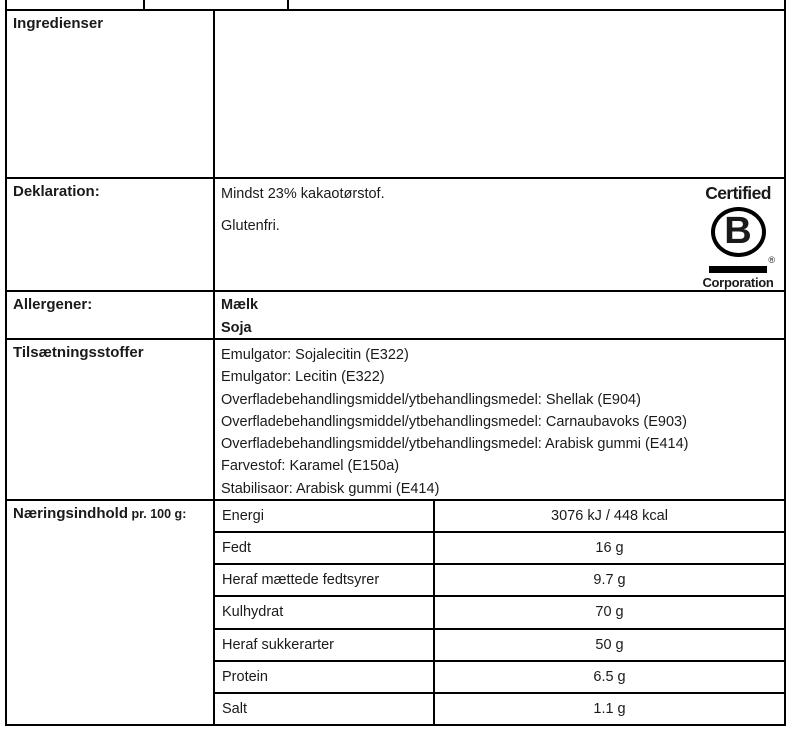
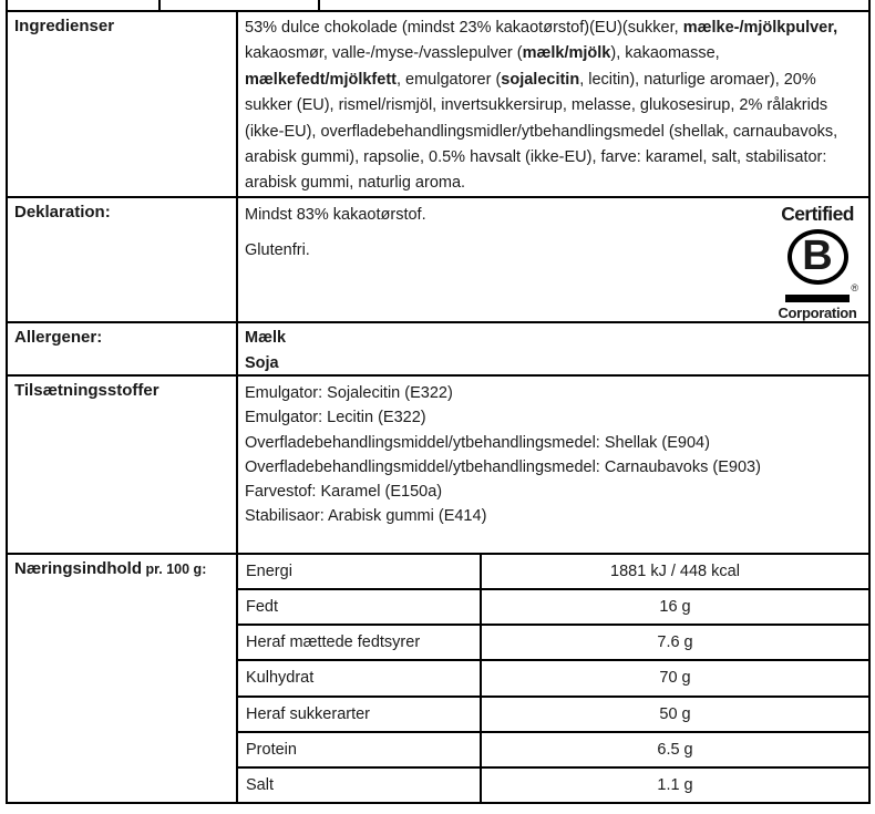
  Ingredienser
+ 53% dulce chokolade (mindst 23% kakaotørstof)(EU)(sukker, mælke-/mjölkpulver, kakaosmør, valle-/myse-/vasslepulver (mælk/mjölk), kakaomasse, mælkefedt/mjölkfett, emulgatorer (sojalecitin, lecitin), naturlige aromaer), 20% sukker (EU), rismel/rismjöl, invertsukkersirup, melasse, glukosesirup, 2% rålakrids (ikke-EU), overfladebehandlingsmidler/ytbehandlingsmedel (shellak, carnaubavoks, arabisk gummi), rapsolie, 0.5% havsalt (ikke-EU), farve: karamel, salt, stabilisator: arabisk gummi, naturlig aroma.
  Deklaration:
- Mindst 23% kakaotørstof.
+ Mindst 83% kakaotørstof.
  Glutenfri.
  Certified
  B
  ®
  Corporation
  Allergener:
  Mælk
  Soja
  Tilsætningsstoffer
  Emulgator: Sojalecitin (E322)
  Emulgator: Lecitin (E322)
  Overfladebehandlingsmiddel/ytbehandlingsmedel: Shellak (E904)
  Overfladebehandlingsmiddel/ytbehandlingsmedel: Carnaubavoks (E903)
- Overfladebehandlingsmiddel/ytbehandlingsmedel: Arabisk gummi (E414)
  Farvestof: Karamel (E150a)
  Stabilisaor: Arabisk gummi (E414)
  Næringsindhold pr. 100 g:
  Energi
- 3076 kJ / 448 kcal
+ 1881 kJ / 448 kcal
  Fedt
  16 g
  Heraf mættede fedtsyrer
- 9.7 g
+ 7.6 g
  Kulhydrat
  70 g
  Heraf sukkerarter
  50 g
  Protein
  6.5 g
  Salt
  1.1 g
